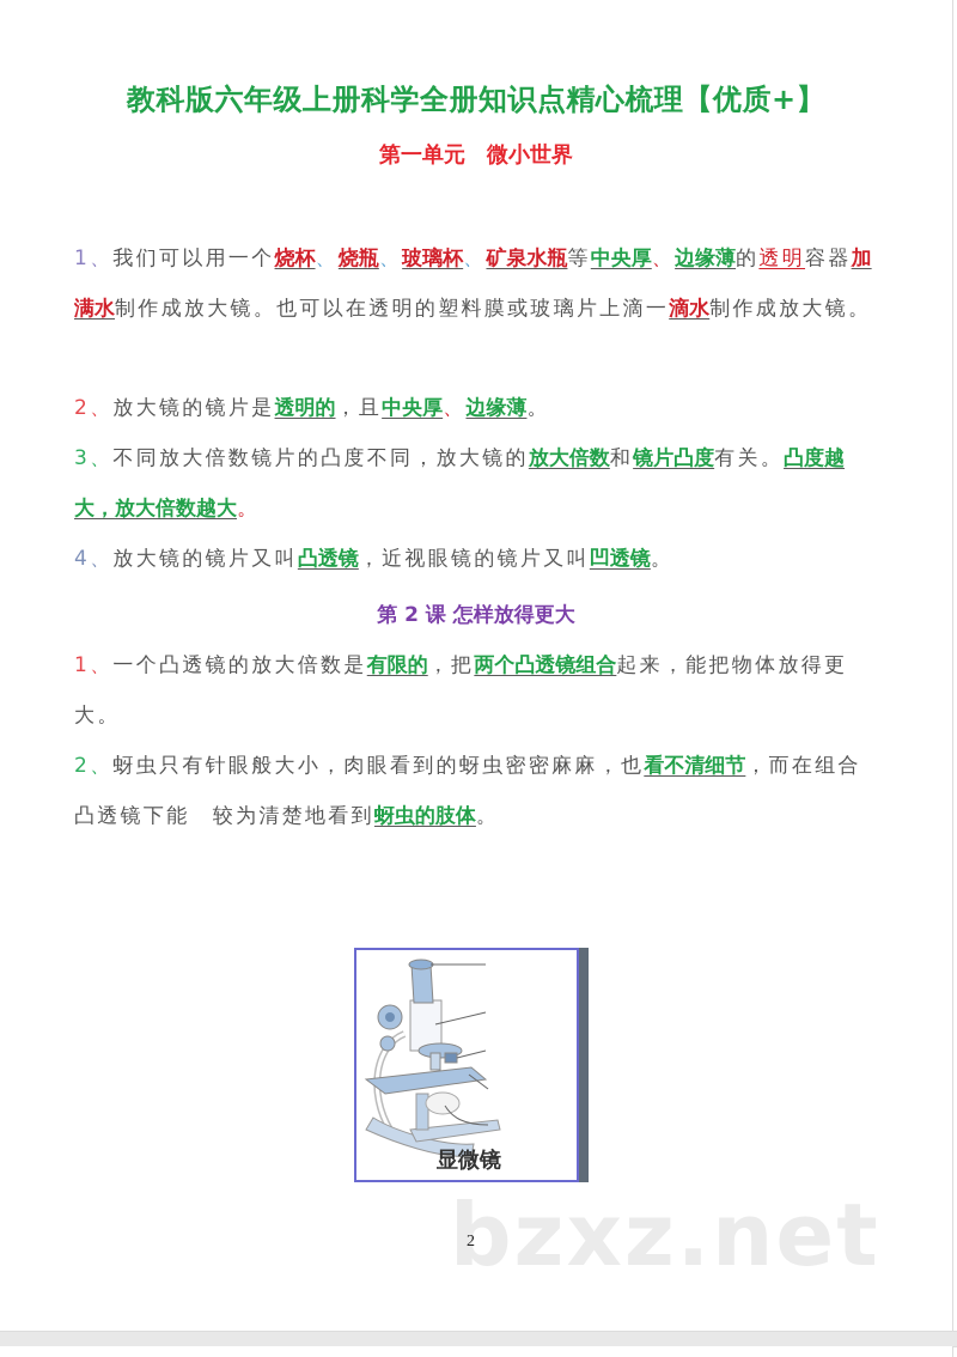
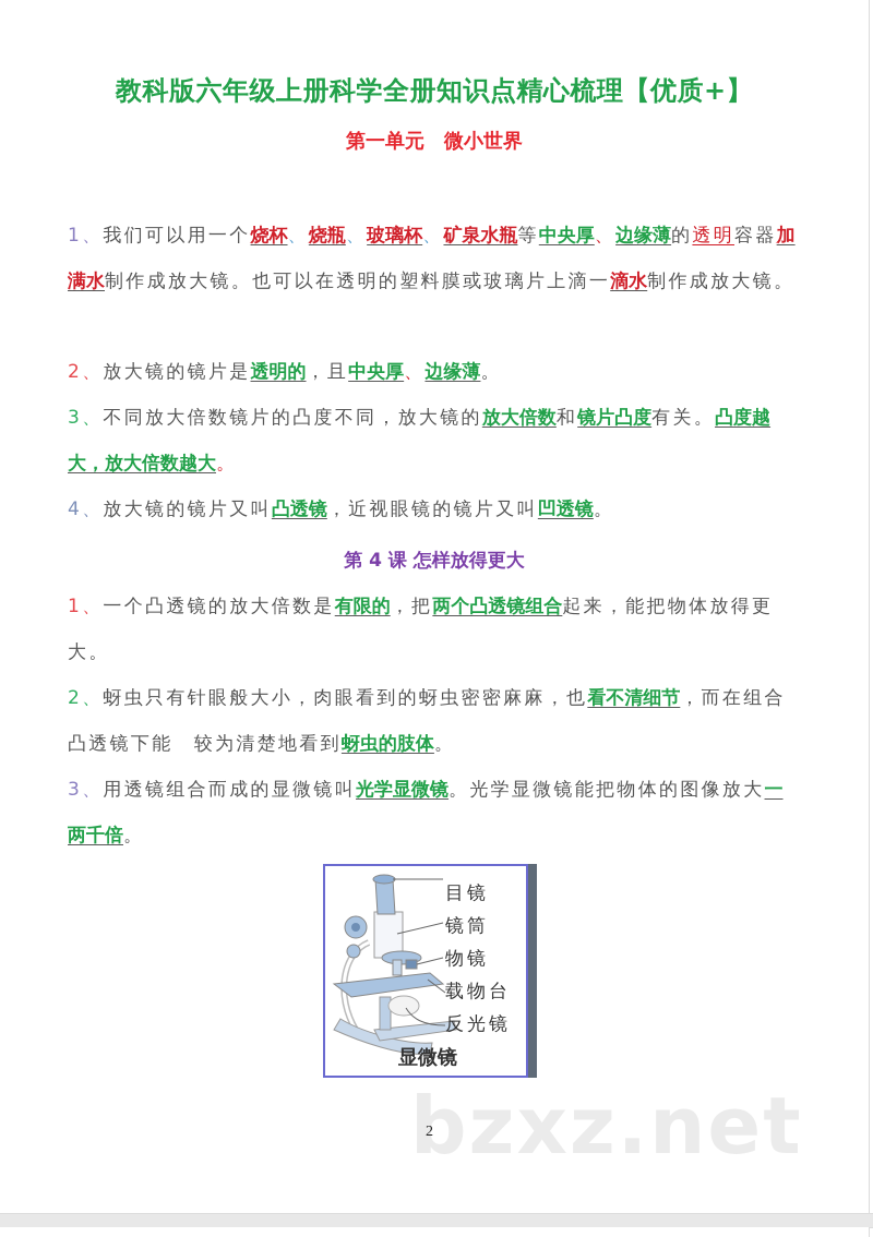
  教科版六年级上册科学全册知识点精心梳理【优质+】
  第一单元 微小世界
  1、我们可以用一个烧杯、烧瓶、玻璃杯、矿泉水瓶等中央厚、边缘薄的透明容器加满水制作成放大镜。也可以在透明的塑料膜或玻璃片上滴一滴水制作成放大镜。
  2、放大镜的镜片是透明的，且中央厚、边缘薄。
  3、不同放大倍数镜片的凸度不同，放大镜的放大倍数和镜片凸度有关。凸度越大，放大倍数越大。
  4、放大镜的镜片又叫凸透镜，近视眼镜的镜片又叫凹透镜。
- 第 2 课 怎样放得更大
+ 第 4 课 怎样放得更大
  1、一个凸透镜的放大倍数是有限的，把两个凸透镜组合起来，能把物体放得更大。
  2、蚜虫只有针眼般大小，肉眼看到的蚜虫密密麻麻，也看不清细节，而在组合凸透镜下能 较为清楚地看到蚜虫的肢体。
+ 3、用透镜组合而成的显微镜叫光学显微镜。光学显微镜能把物体的图像放大一两千倍。
+ 目镜
+ 镜筒
+ 物镜
+ 载物台
+ 反光镜
  显微镜
  bzxz.net
  2
